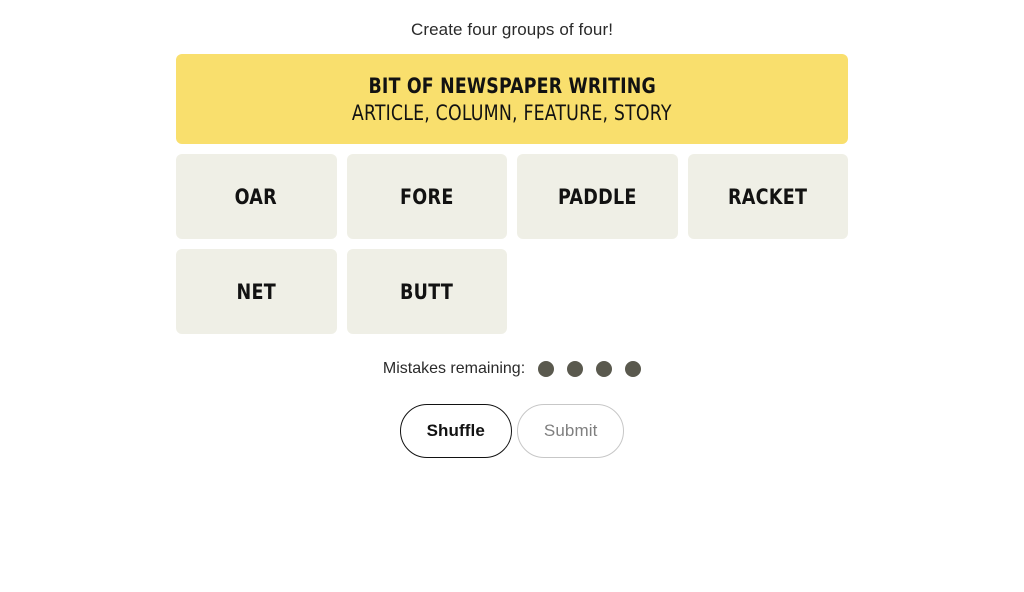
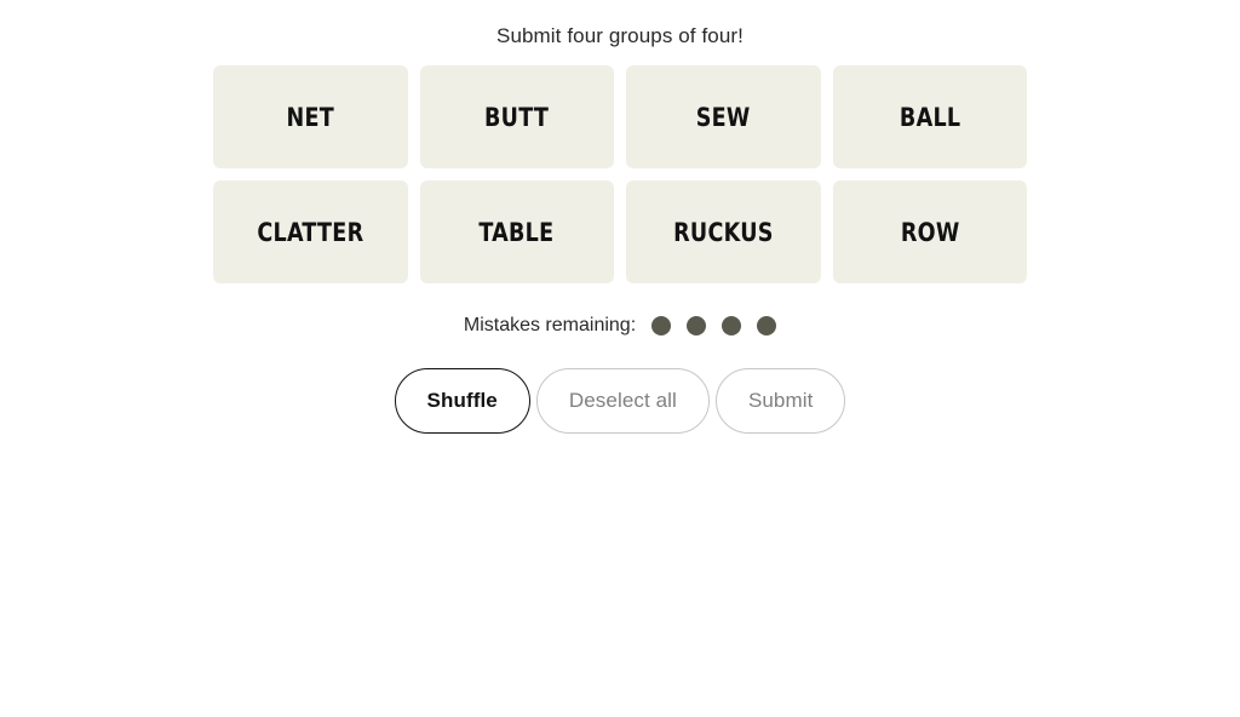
- Create four groups of four!
+ Submit four groups of four!
- BIT OF NEWSPAPER WRITING
- ARTICLE, COLUMN, FEATURE, STORY
- OAR
- FORE
- PADDLE
- RACKET
  NET
  BUTT
+ SEW
+ BALL
+ CLATTER
+ TABLE
+ RUCKUS
+ ROW
  Mistakes remaining:
  Shuffle
+ Deselect all
  Submit
